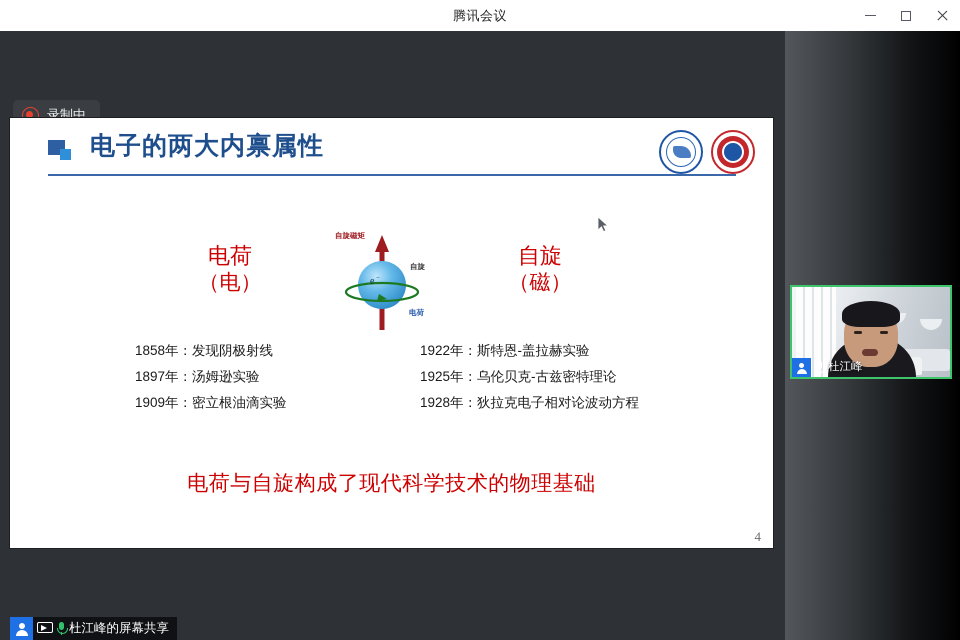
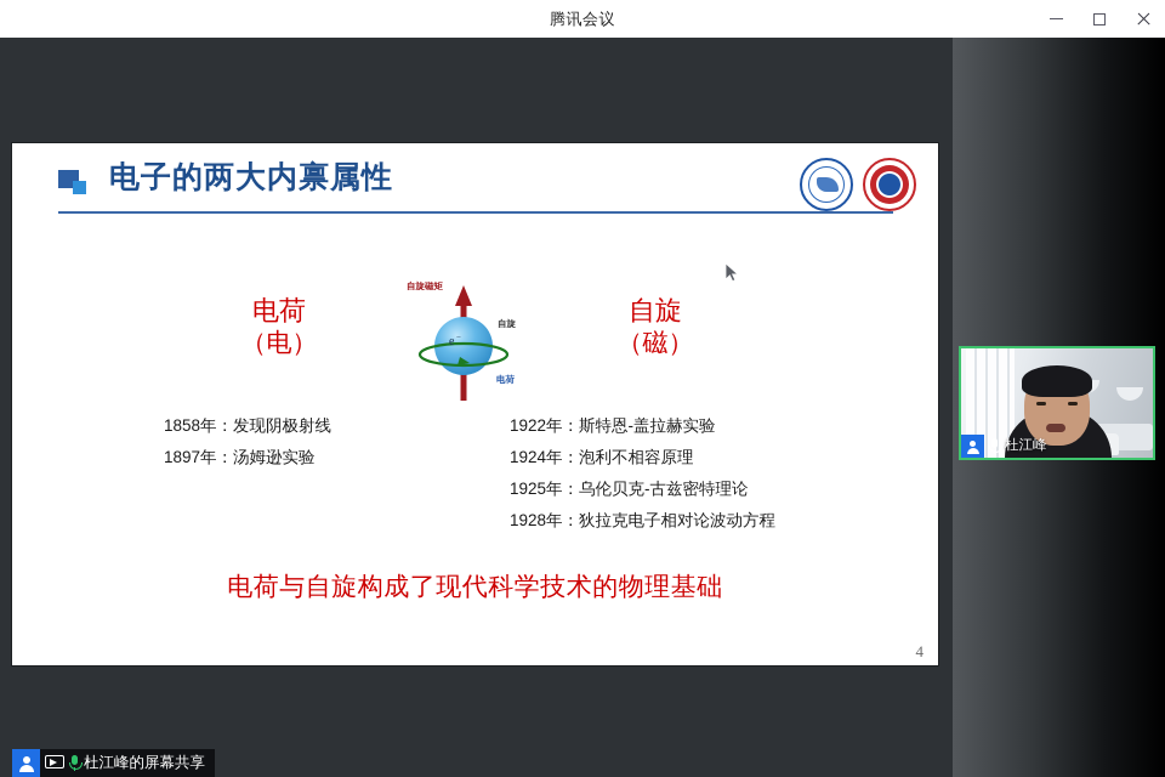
  腾讯会议
- 录制中
  电子的两大内禀属性
  电荷
  （电）
  自旋
  （磁）
  e
  −
  自旋磁矩
  自旋
  电荷
  1858年：发现阴极射线
  1897年：汤姆逊实验
- 1909年：密立根油滴实验
  1922年：斯特恩-盖拉赫实验
+ 1924年：泡利不相容原理
  1925年：乌伦贝克-古兹密特理论
  1928年：狄拉克电子相对论波动方程
  电荷与自旋构成了现代科学技术的物理基础
  4
  杜江峰
  杜江峰的屏幕共享
